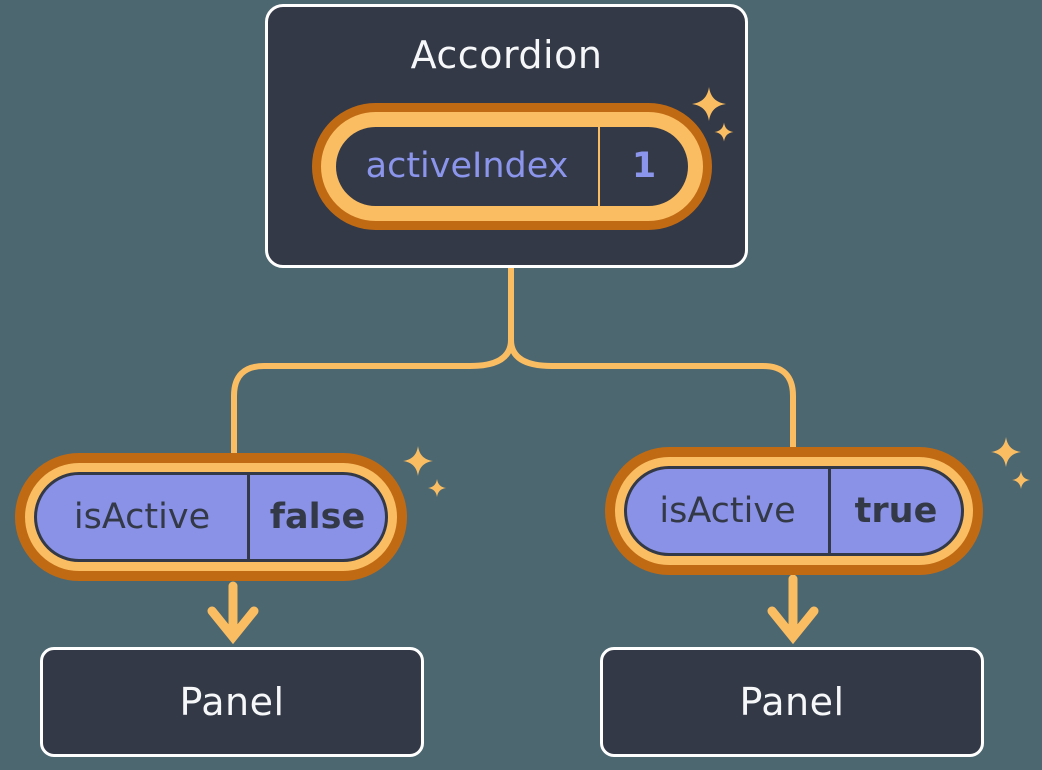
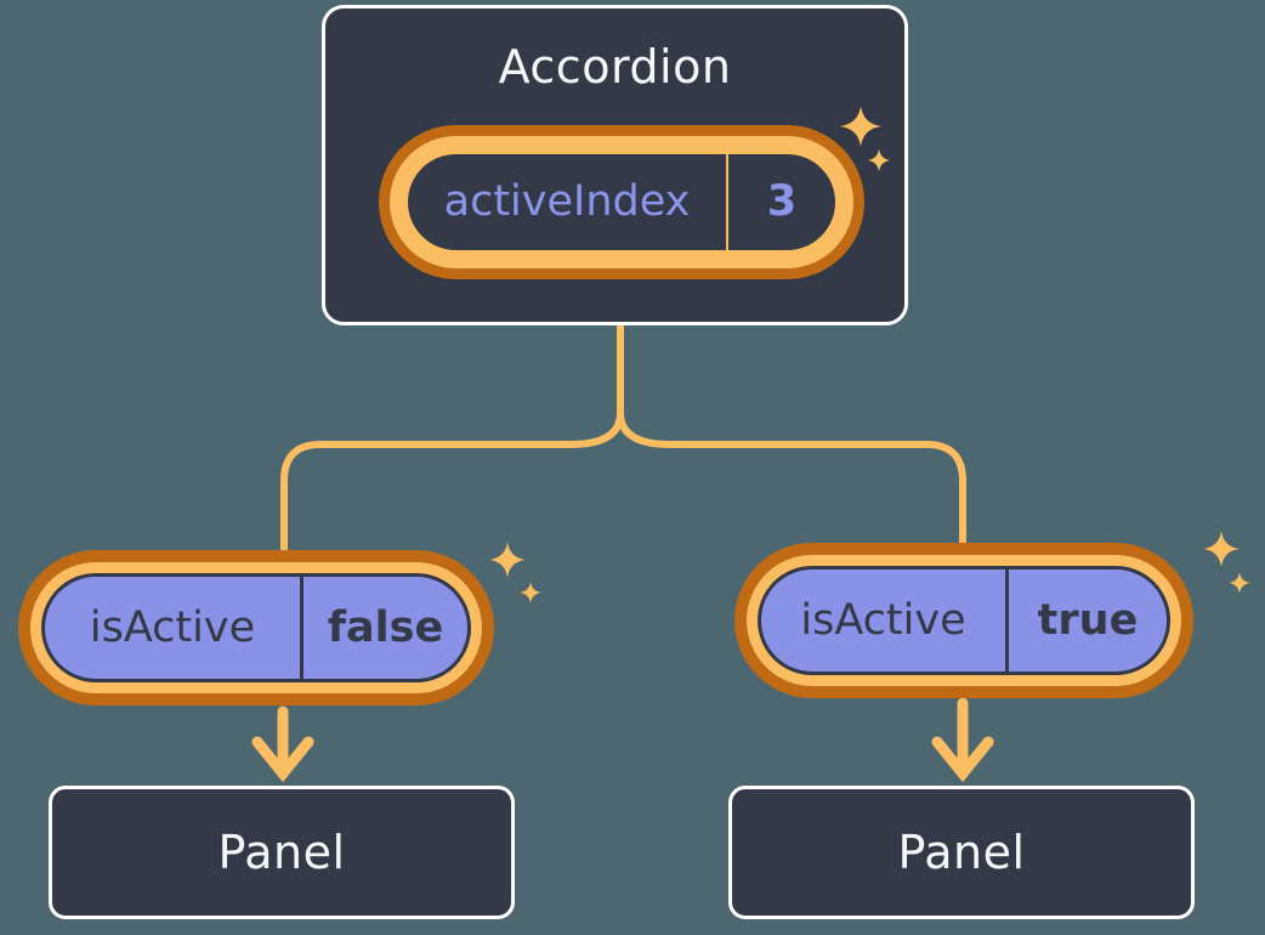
  Accordion
  activeIndex
- 1
+ 3
  isActive
  false
  isActive
  true
  Panel
  Panel
